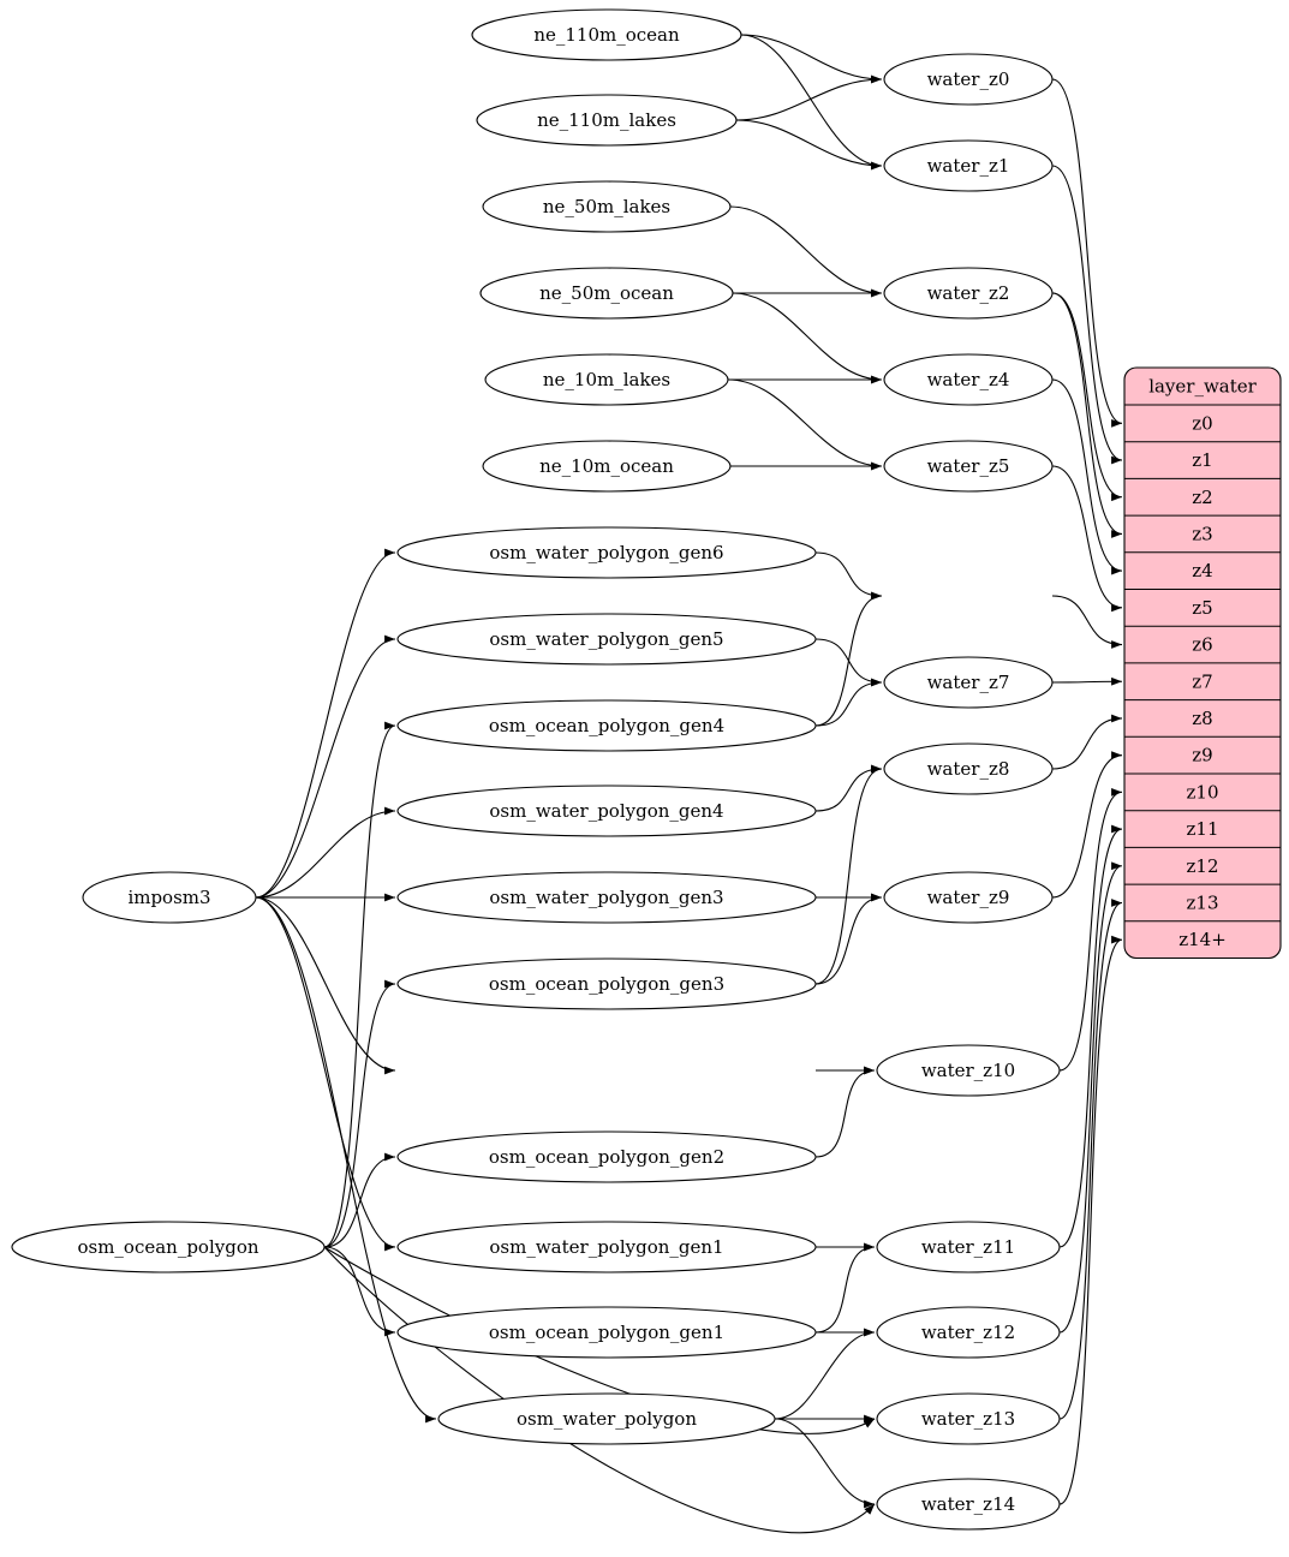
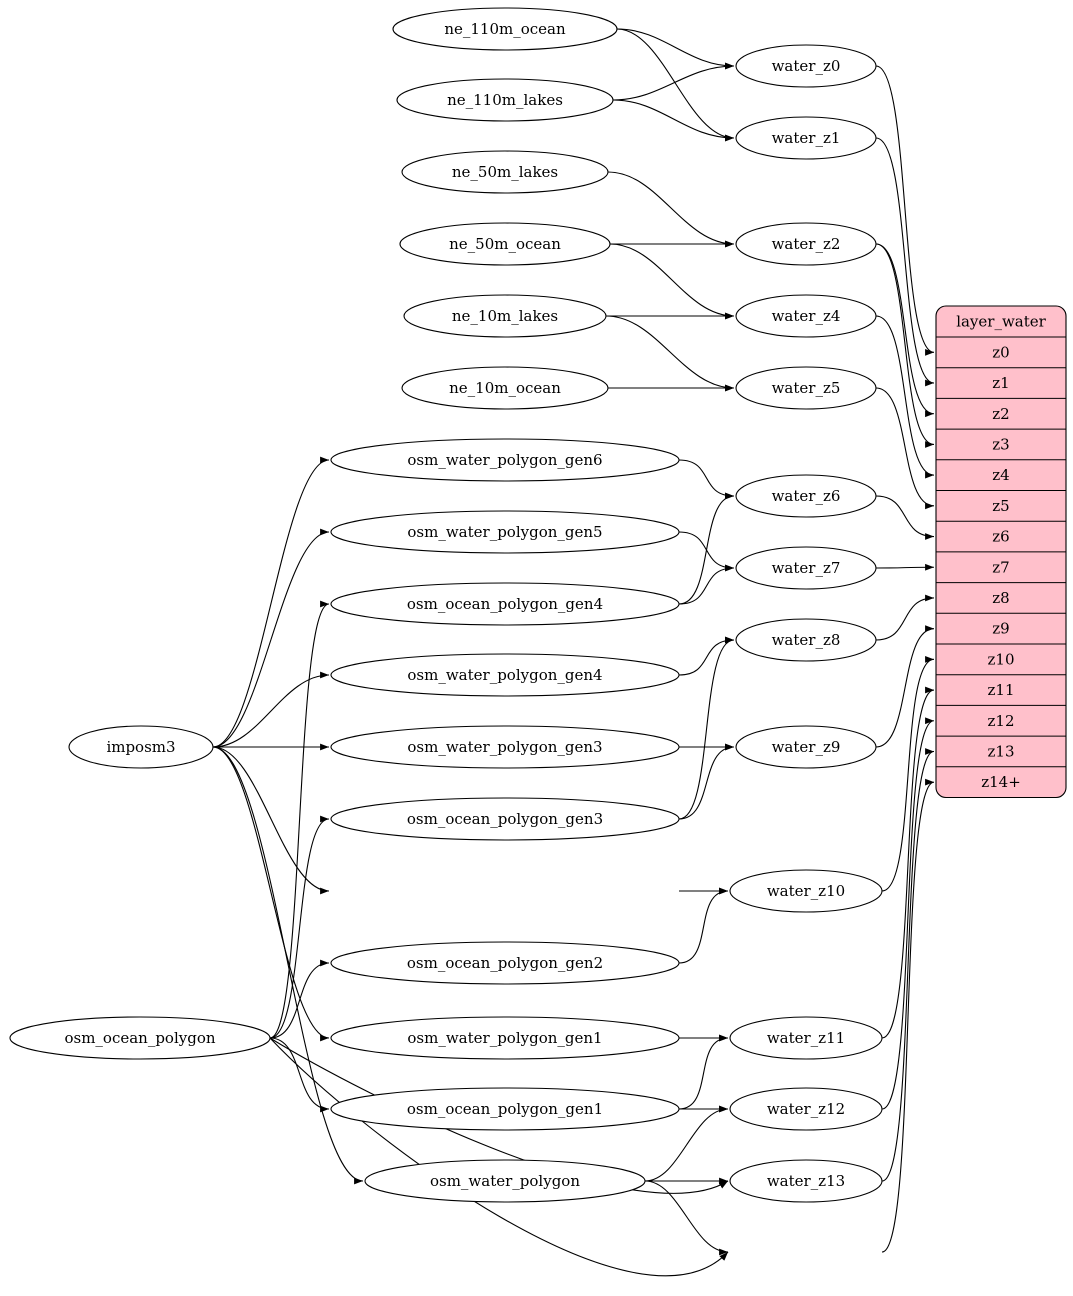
  ne_110m_ocean
  ne_110m_lakes
  ne_50m_lakes
  ne_50m_ocean
  ne_10m_lakes
  ne_10m_ocean
  imposm3
  osm_ocean_polygon
  osm_water_polygon_gen6
  osm_water_polygon_gen5
  osm_ocean_polygon_gen4
  osm_water_polygon_gen4
  osm_water_polygon_gen3
  osm_ocean_polygon_gen3
  osm_ocean_polygon_gen2
  osm_water_polygon_gen1
  osm_ocean_polygon_gen1
  osm_water_polygon
  water_z0
  water_z1
  water_z2
  water_z4
  water_z5
+ water_z6
  water_z7
  water_z8
  water_z9
  water_z10
  water_z11
  water_z12
  water_z13
- water_z14
  layer_water
  z0
  z1
  z2
  z3
  z4
  z5
  z6
  z7
  z8
  z9
  z10
  z11
  z12
  z13
  z14+
